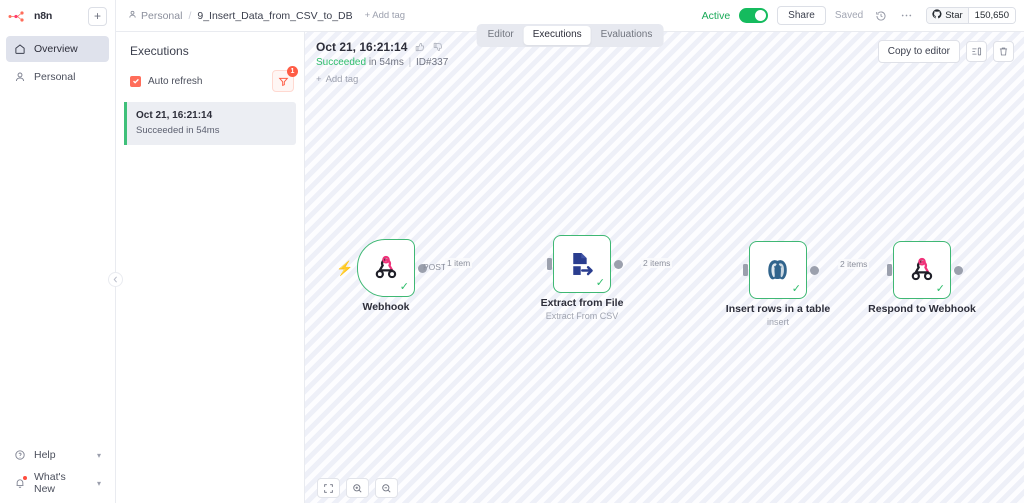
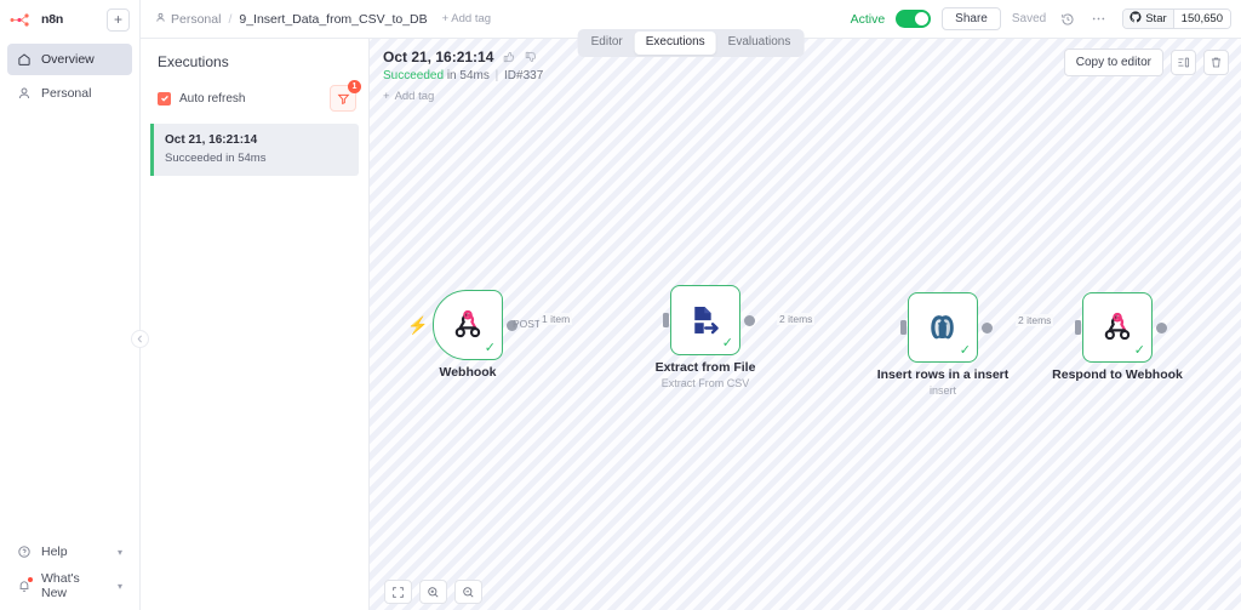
  n8n
  +
  Overview
  Personal
  Help
  ▾
  What's New
  ▾
  Personal
  /
  9_Insert_Data_from_CSV_to_DB
  + Add tag
  Active
  Share
  Saved
  Star
  150,650
  Editor
  Executions
  Evaluations
  Executions
  Auto refresh
  Oct 21, 16:21:14
  Succeeded in 54ms
  Oct 21, 16:21:14
  Succeeded in 54ms | ID#337
  +
  Add tag
  Copy to editor
  ⚡
  ✓
  POST
  Webhook
  ✓
  Extract from File
  Extract From CSV
  ✓
- Insert rows in a table
+ Insert rows in a insert
  insert
  ✓
  Respond to Webhook
  1 item
  2 items
  2 items
